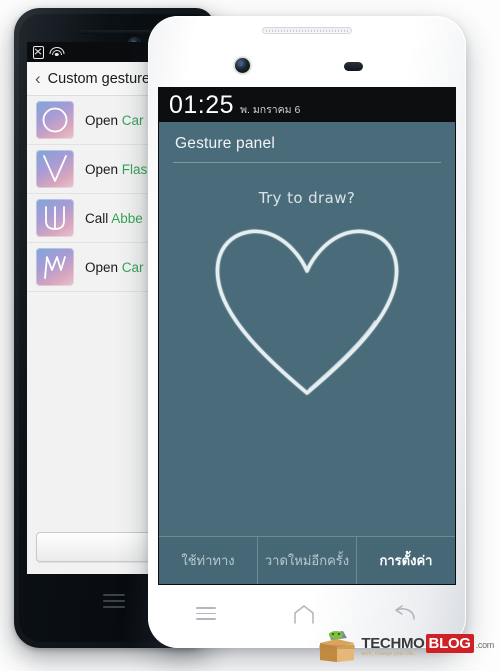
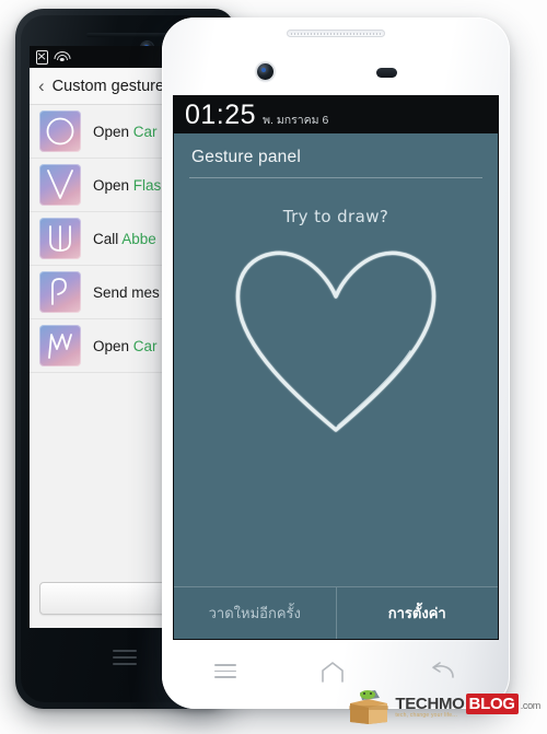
  ‹
  Custom gesture
  Open Car
  Open Flas
  Call Abbe
+ Send mes
  Open Car
  01:25
  พ. มกราคม 6
  Gesture panel
  Try to draw?
- ใช้ท่าทาง
  วาดใหม่อีกครั้ง
  การตั้งค่า
  TECHMO BLOG .com
